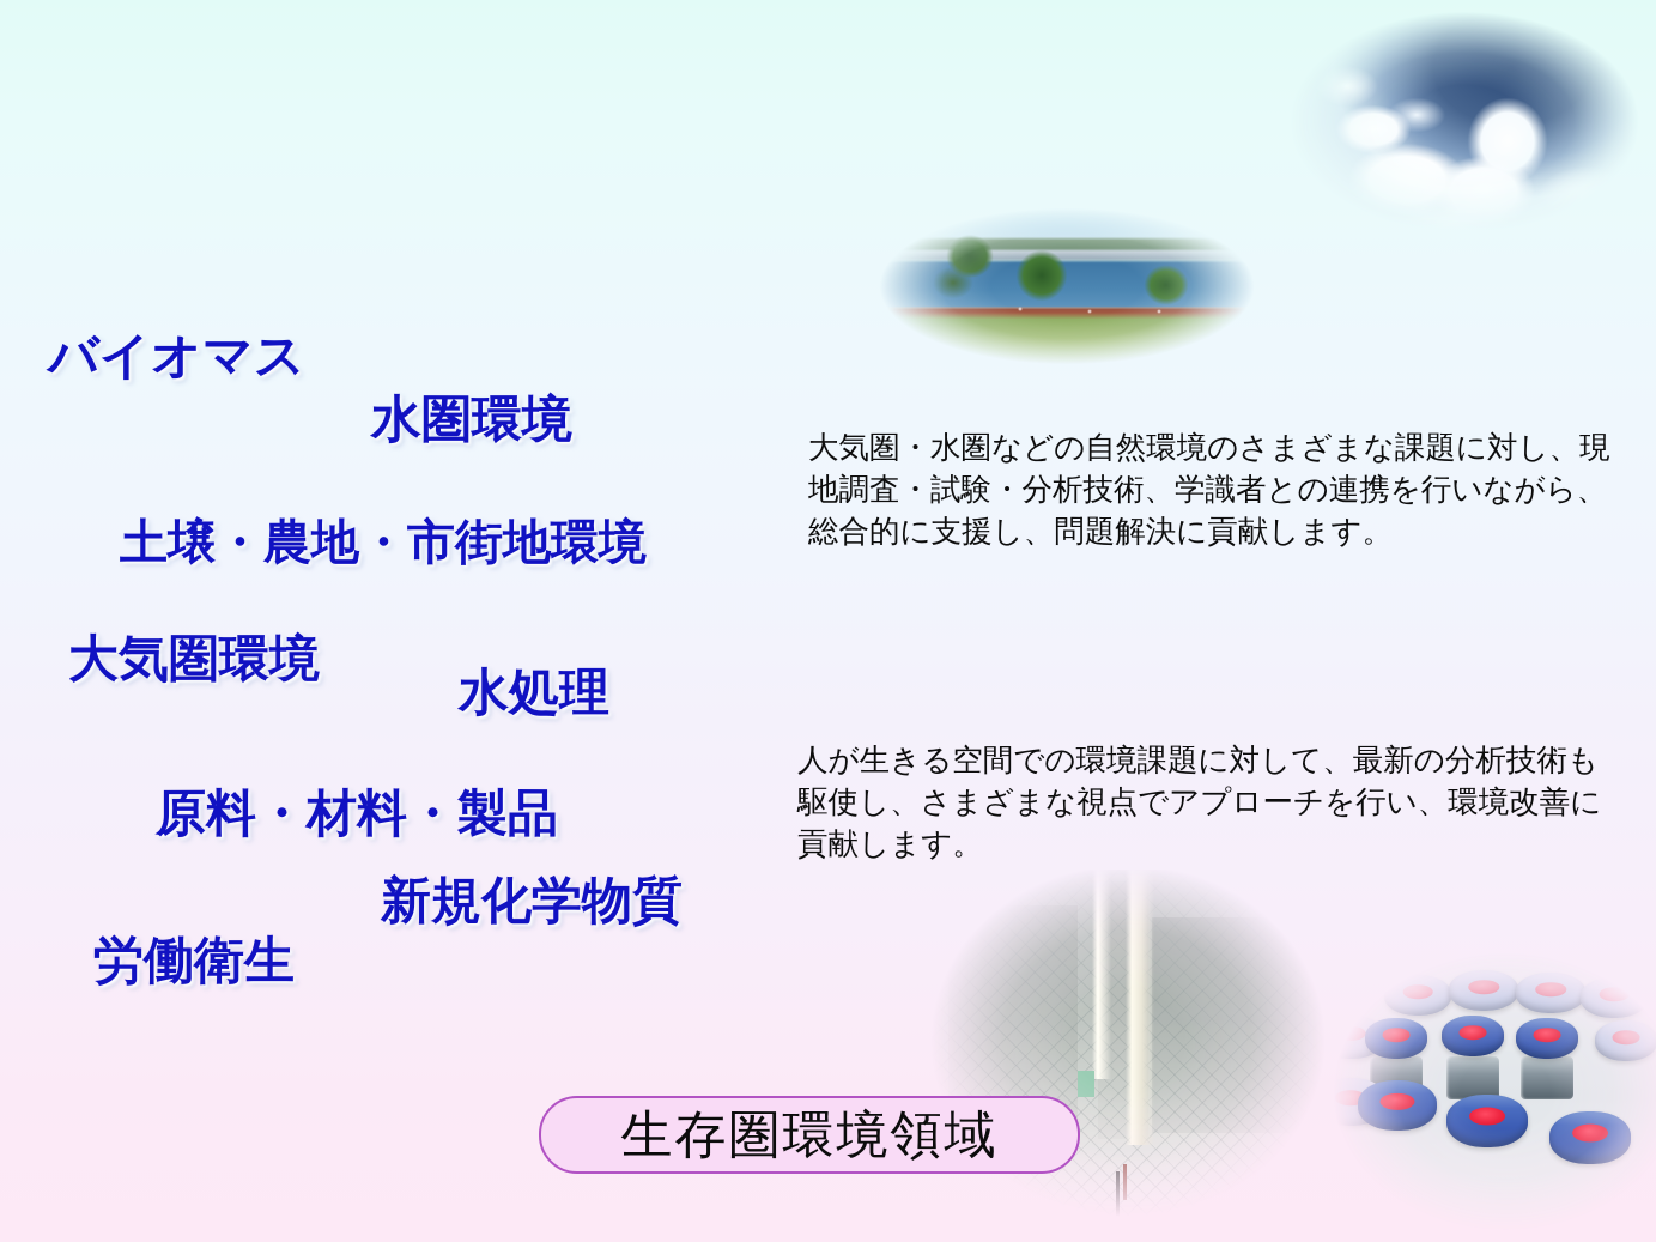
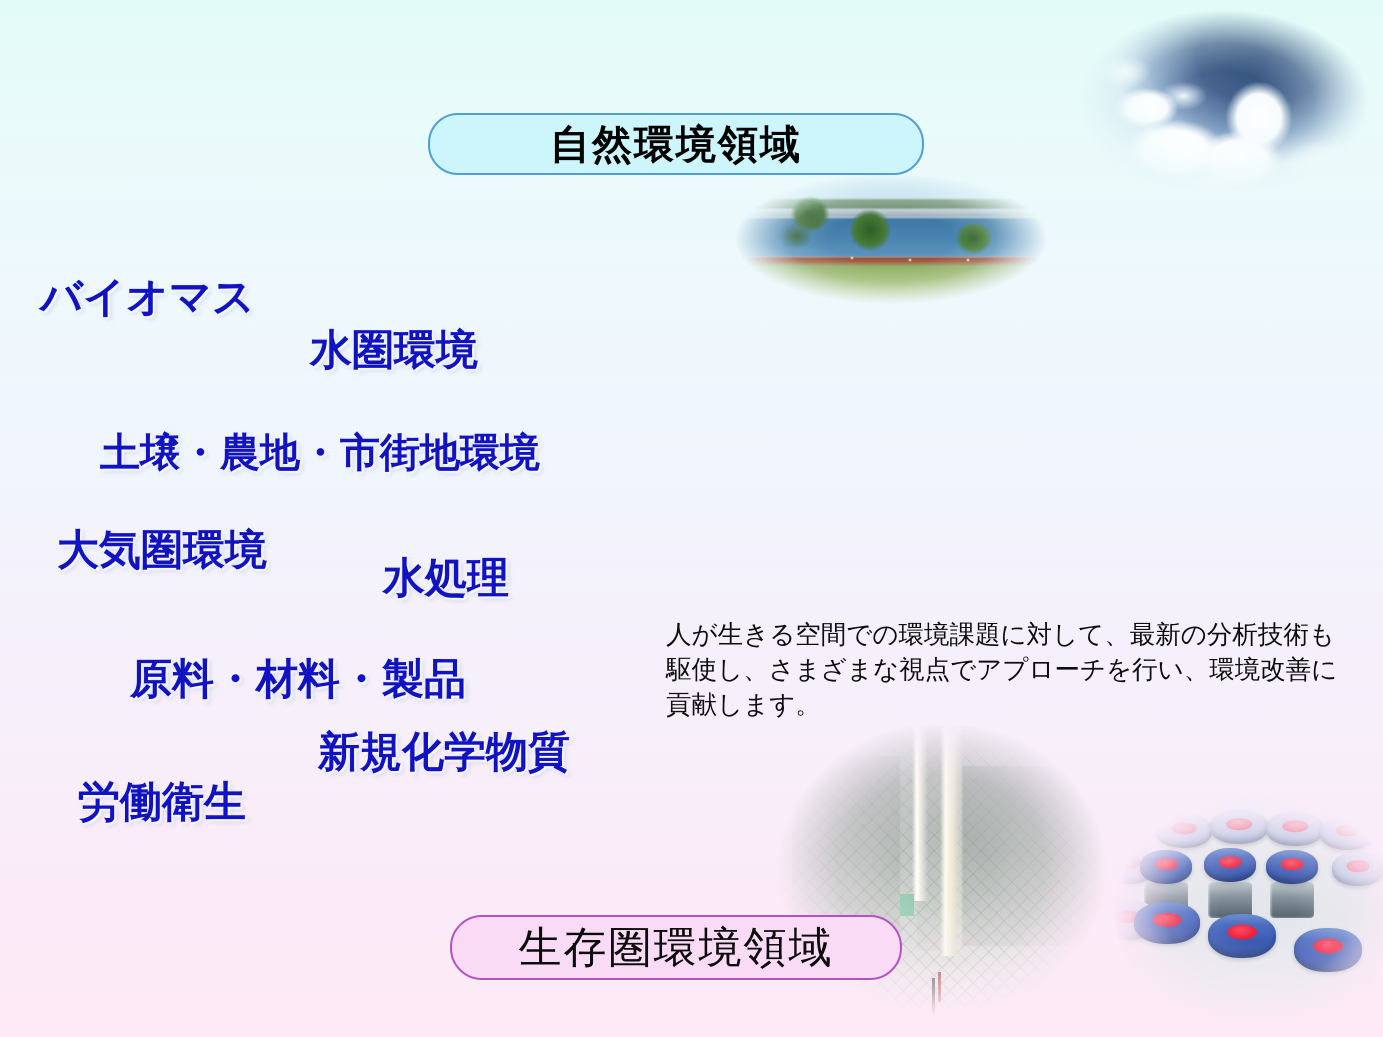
+ 自然環境領域
  生存圏環境領域
  バイオマス
  水圏環境
  土壌・農地・市街地環境
  大気圏環境
  水処理
  原料・材料・製品
  新規化学物質
  労働衛生
- 大気圏・水圏などの自然環境のさまざまな課題に対し、現地調査・試験・分析技術、学識者との連携を行いながら、総合的に支援し、問題解決に貢献します。
  人が生きる空間での環境課題に対して、最新の分析技術も駆使し、さまざまな視点でアプローチを行い、環境改善に貢献します。
